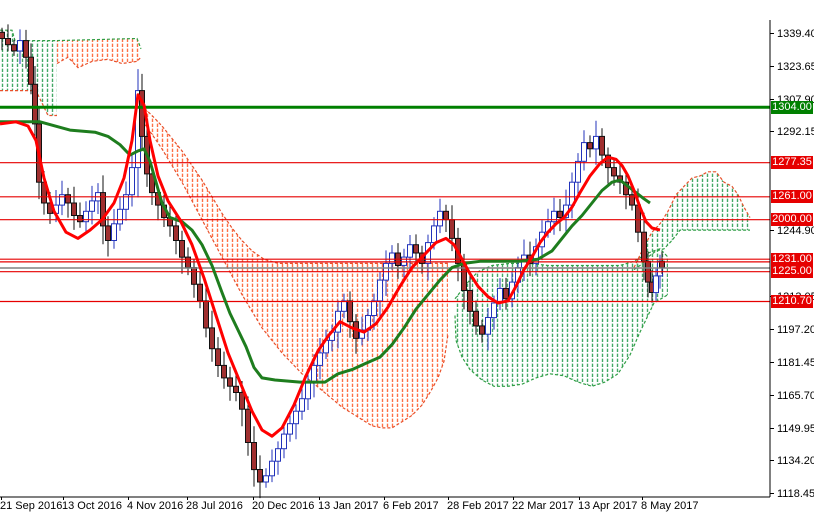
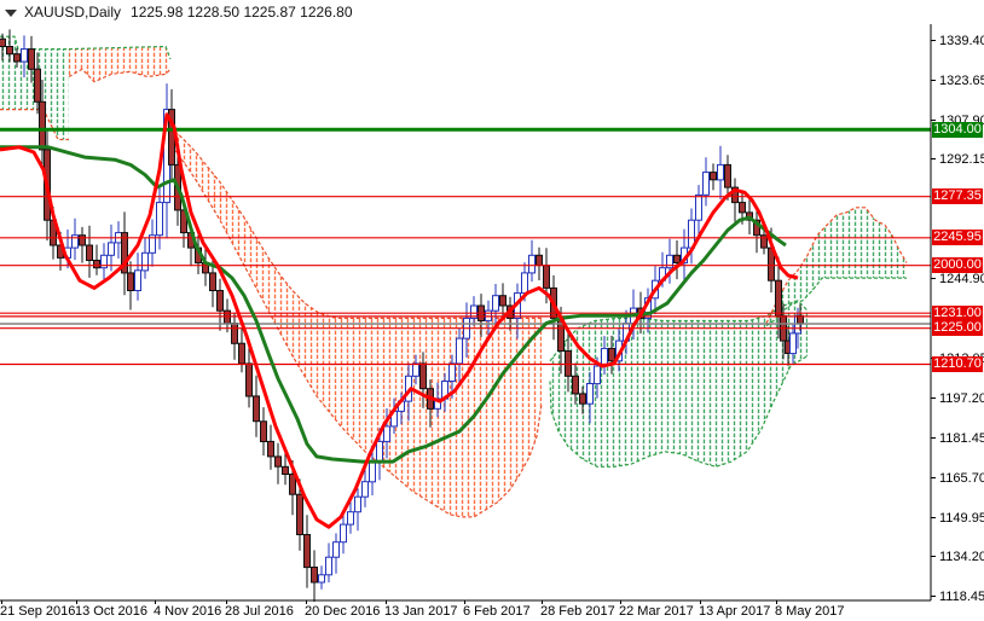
+ XAUUSD,Daily
+ 1225.98 1228.50 1225.87 1226.80
  1339.4
  1323.6
  1307.9
  1292.1
  1244.9
  1197.20
  1181.45
  1165.70
  1149.95
  1134.20
  1118.45
  1304.00
  1277.35
- 1261.00
+ 2245.95
  2000.00
  1231.00
  1225.00
  1210.70
  21 Sep 2016
  13 Oct 2016
  4 Nov 2016
  28 Jul 2016
  20 Dec 2016
  13 Jan 2017
  6 Feb 2017
  28 Feb 2017
  22 Mar 2017
  13 Apr 2017
  8 May 2017
